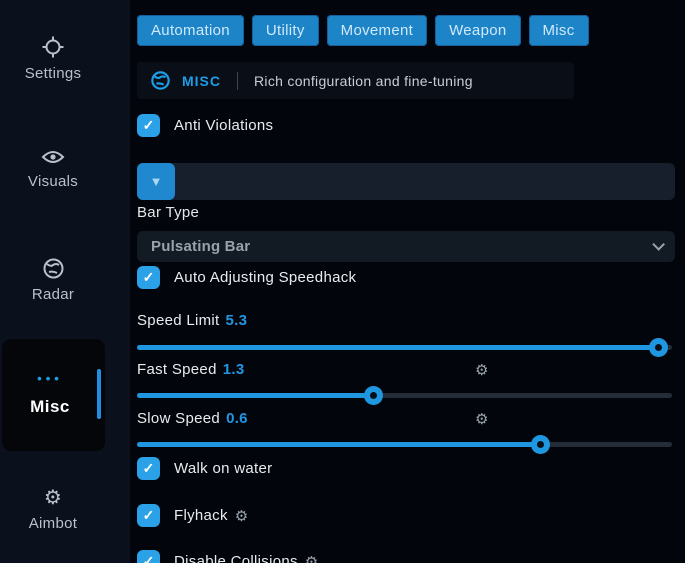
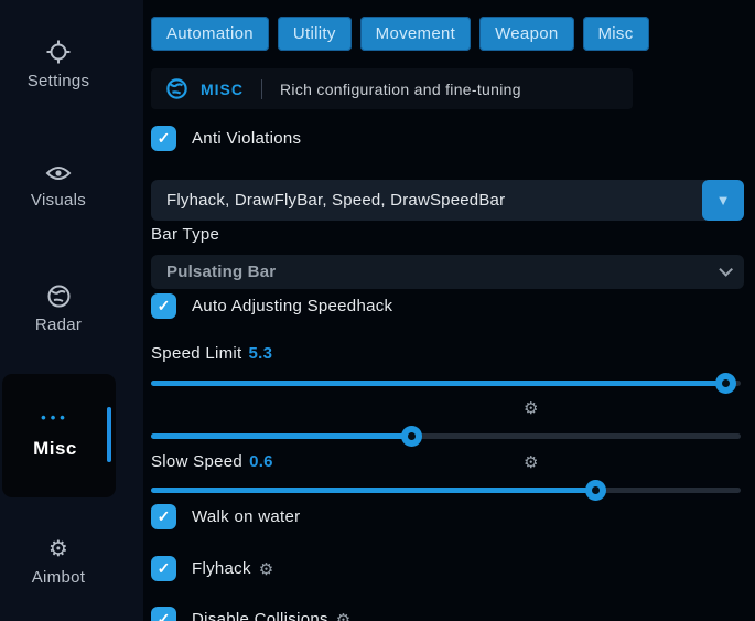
  Settings
  Visuals
  Radar
  •••
  Misc
  ⚙
  Aimbot
  Automation
  Utility
  Movement
  Weapon
  Misc
  MISC
  Rich configuration and fine-tuning
  ✓
  Anti Violations
+ Flyhack, DrawFlyBar, Speed, DrawSpeedBar
  ▼
  Bar Type
  Pulsating Bar
  ✓
  Auto Adjusting Speedhack
  Speed Limit 5.3
- Fast Speed 1.3
  ⚙
  Slow Speed 0.6
  ⚙
  ✓
  Walk on water
  ✓
  Flyhack
  ⚙
  ✓
  Disable Collisions
  ⚙
